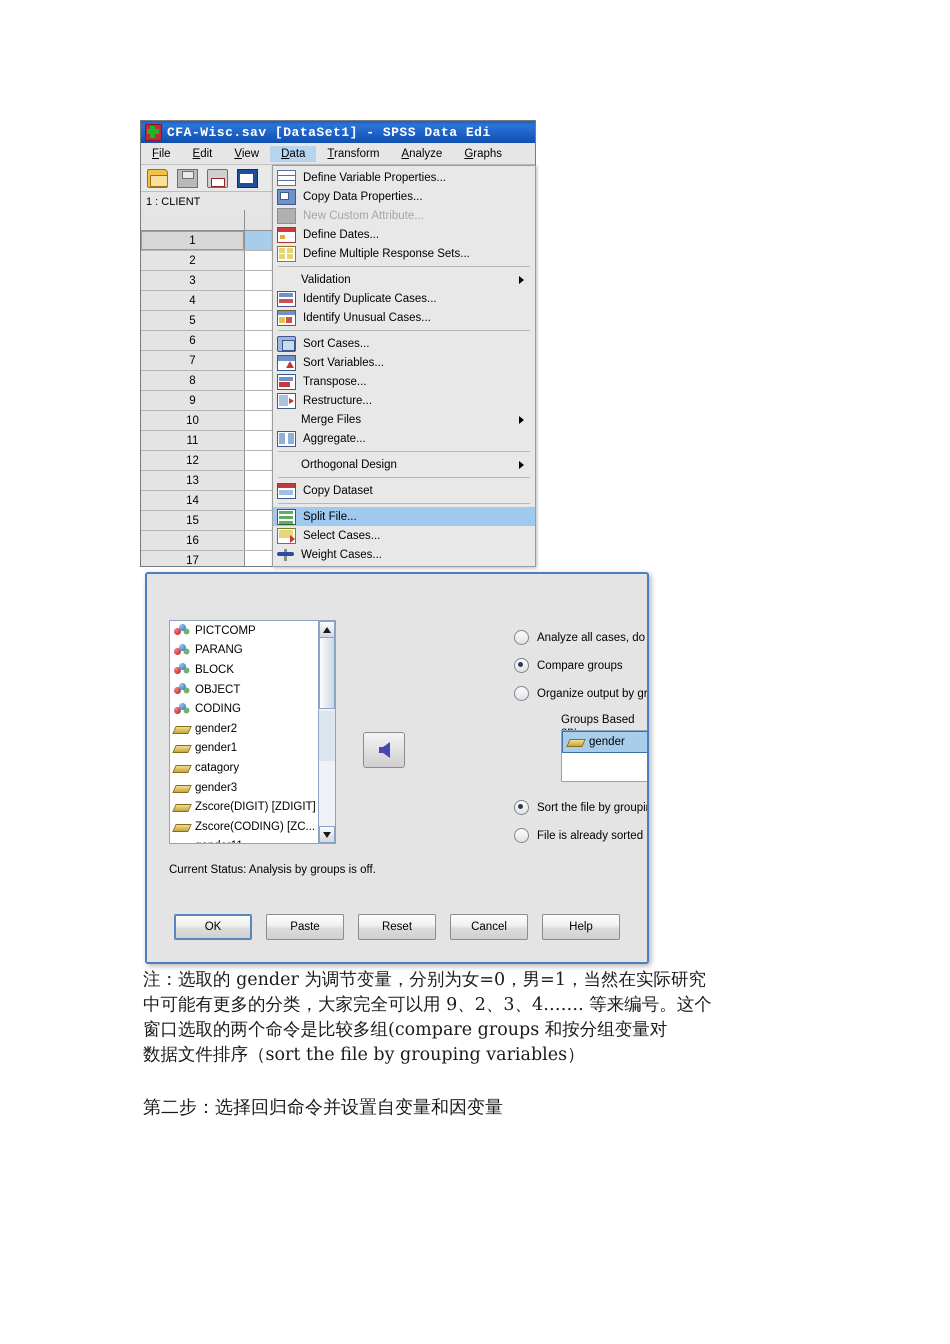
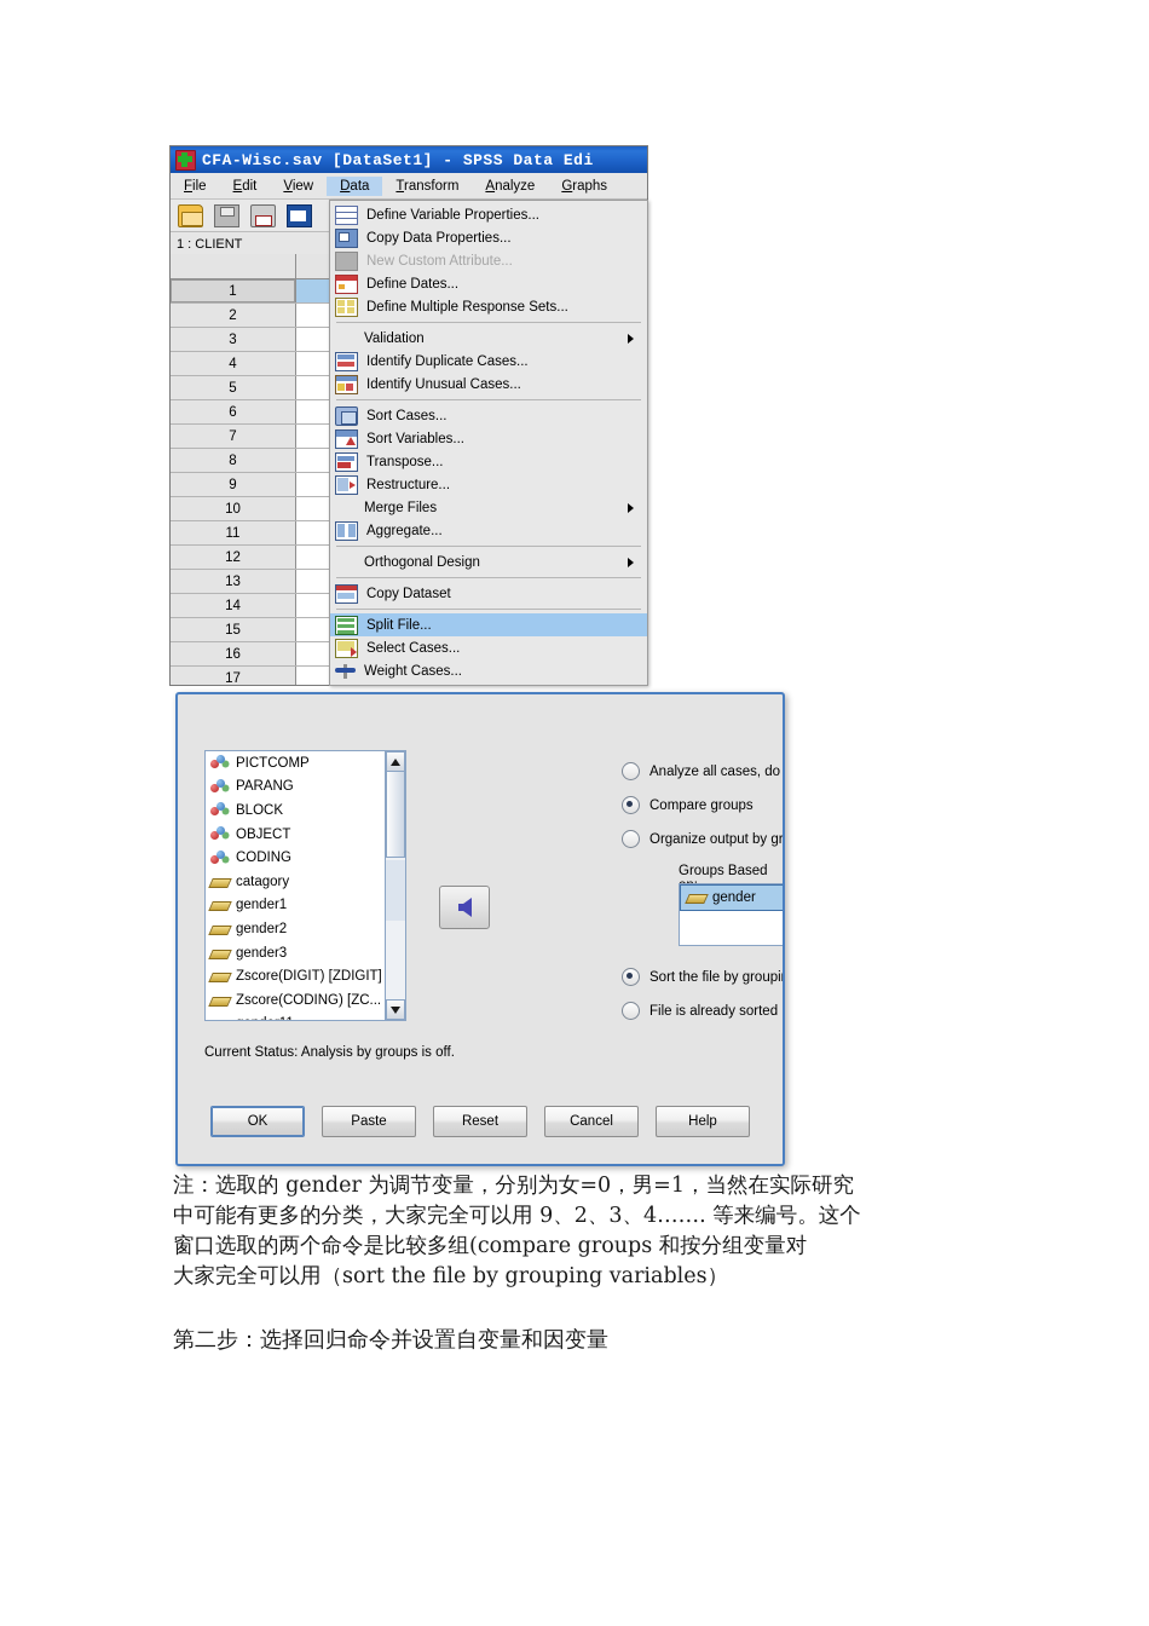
  CFA-Wisc.sav [DataSet1] - SPSS Data Edi
  File
  Edit
  View
  Data
  Transform
  Analyze
  Graphs
  1 : CLIENT
  1
  2
  3
  4
  5
  6
  7
  8
  9
  10
  11
  12
  13
  14
  15
  16
  17
  Define Variable Properties...
  Copy Data Properties...
  New Custom Attribute...
  Define Dates...
  Define Multiple Response Sets...
  Validation
  Identify Duplicate Cases...
  Identify Unusual Cases...
  Sort Cases...
  Sort Variables...
  Transpose...
  Restructure...
  Merge Files
  Aggregate...
  Orthogonal Design
  Copy Dataset
  Split File...
  Select Cases...
  Weight Cases...
  PICTCOMP
  PARANG
  BLOCK
  OBJECT
  CODING
- gender2
+ catagory
  gender1
- catagory
+ gender2
  gender3
  Zscore(DIGIT) [ZDIGIT]
  Zscore(CODING) [ZC...
  Compare groups
  Organize output by gr
  Groups Based
  gender
  File is already sorted
  Current Status: Analysis by groups is off.
  OK
  Paste
  Reset
  Cancel
  Help
  注：选取的 gender 为调节变量，分别为女=0，男=1，当然在实际研究
  中可能有更多的分类，大家完全可以用 9、2、3、4……. 等来编号。这个
  窗口选取的两个命令是比较多组(compare groups 和按分组变量对
- 数据文件排序（sort the file by grouping variables）
+ 大家完全可以用（sort the file by grouping variables）
  第二步：选择回归命令并设置自变量和因变量
